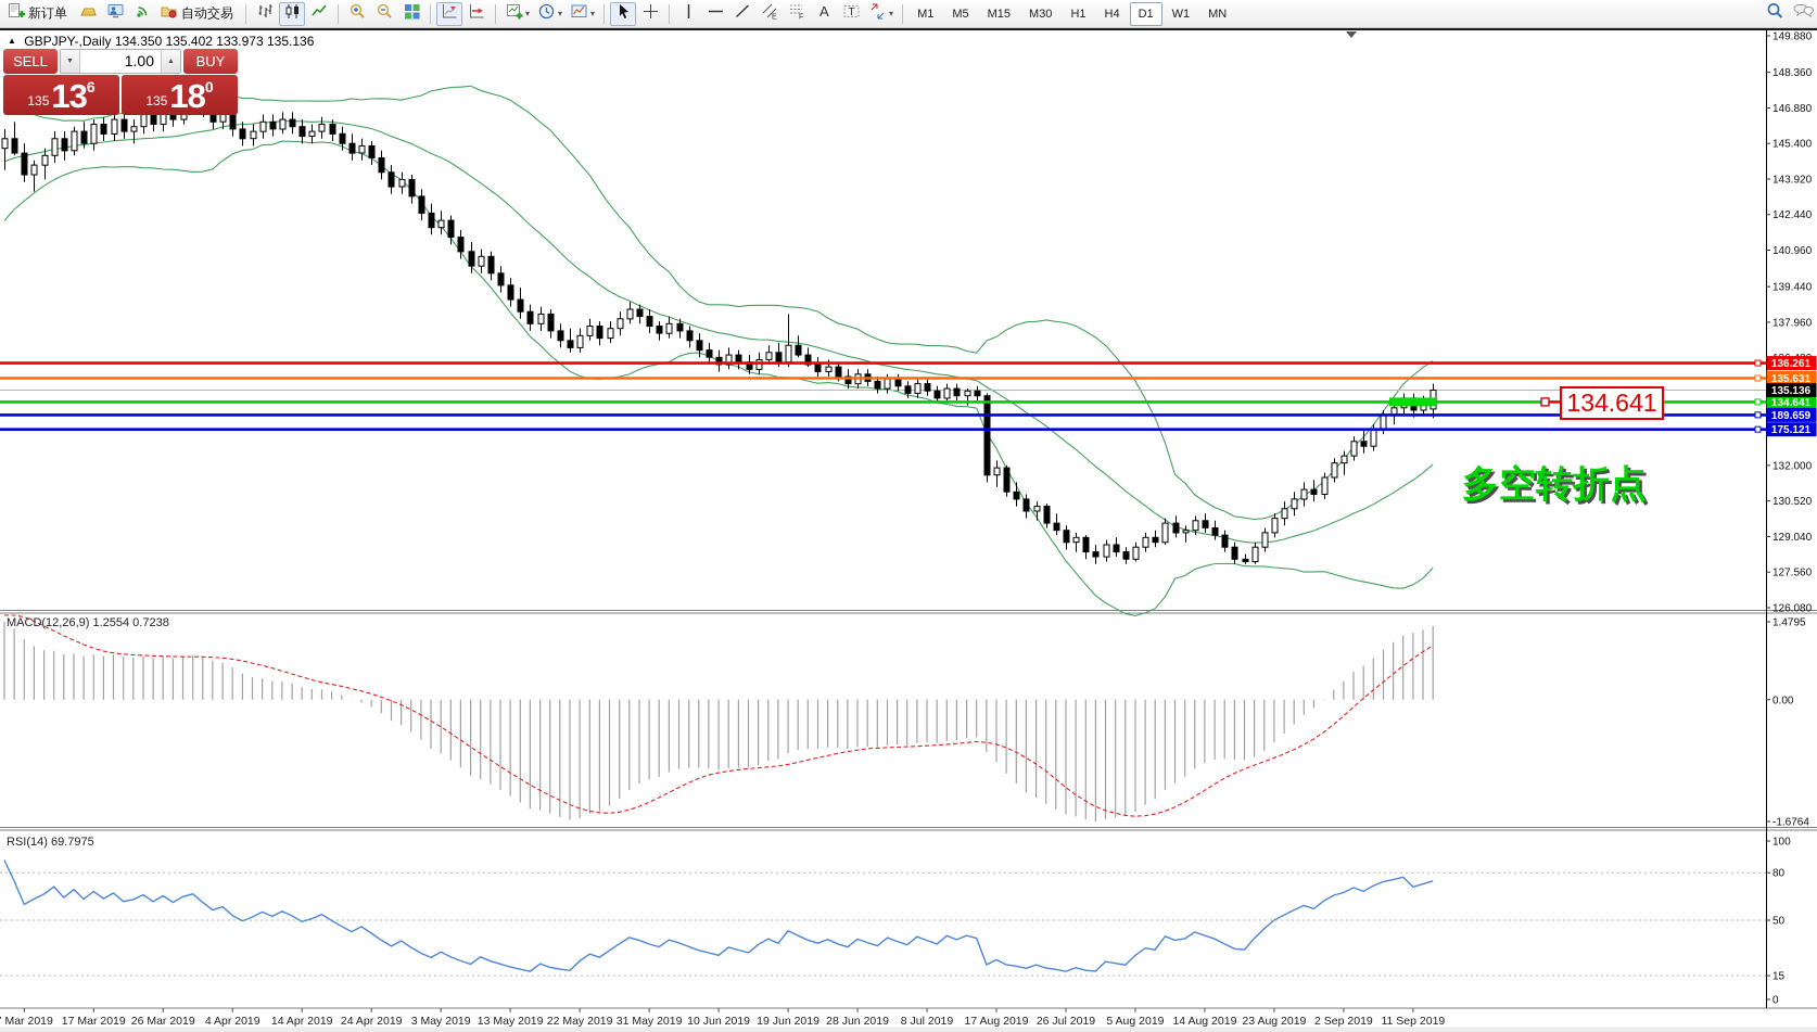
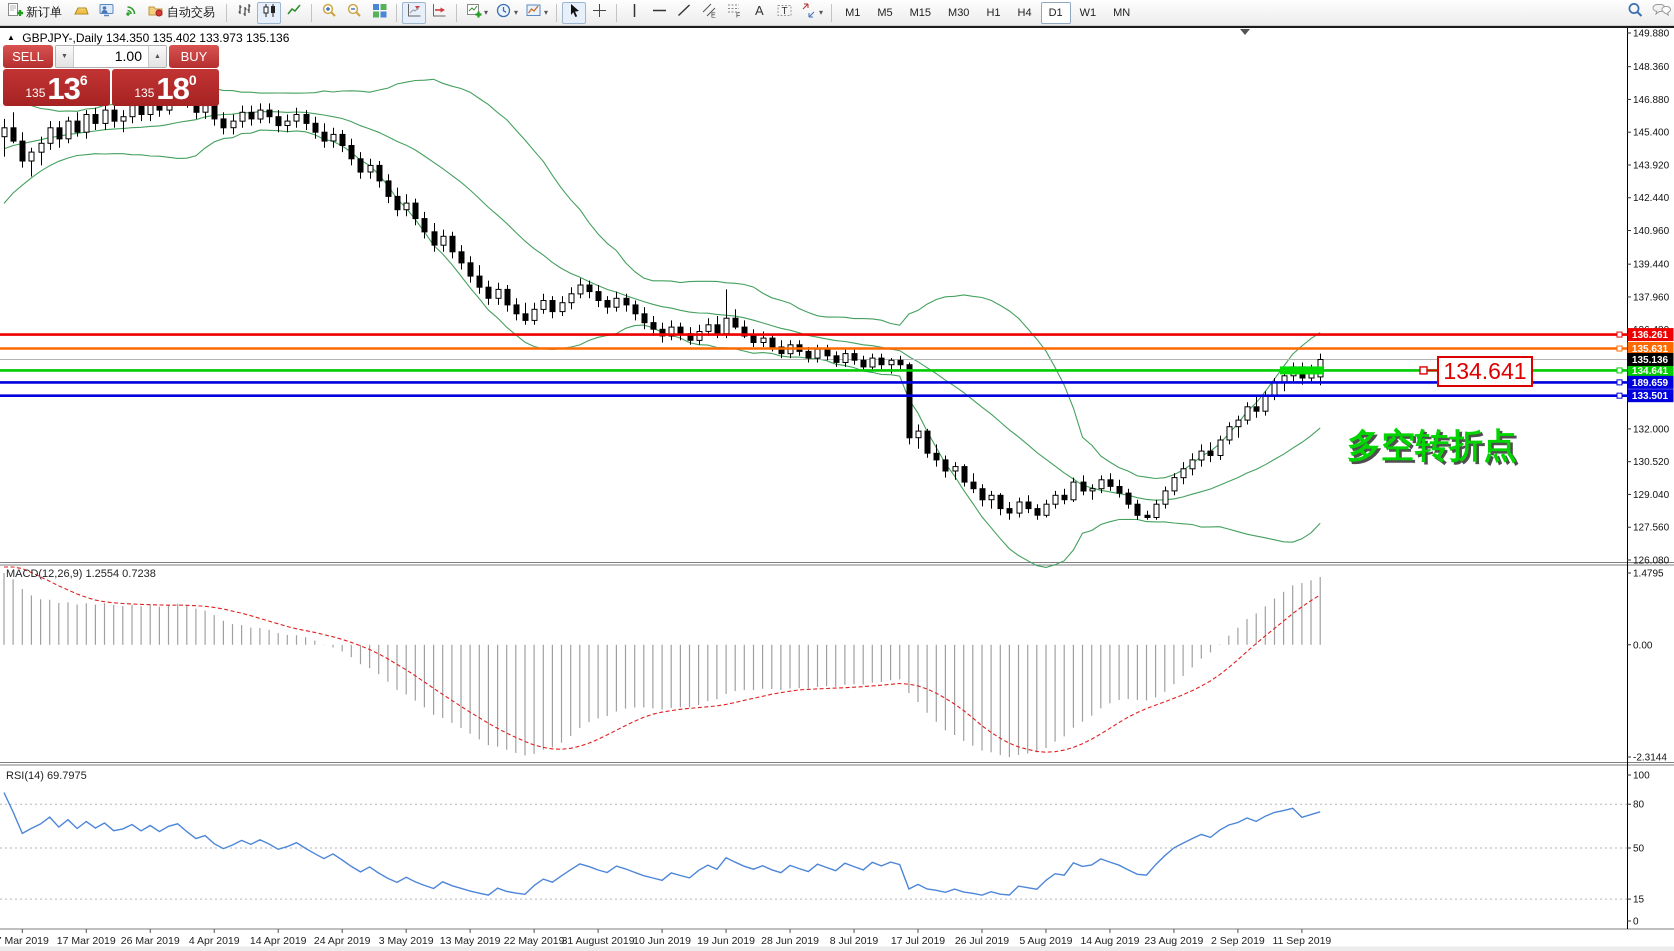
  新订单
  自动交易
  ▾
  ▾
  ▾
  A
  T
  ▾
  M1
  M5
  M15
  M30
  H1
  H4
  D1
  W1
  MN
  149.880
  148.360
  146.880
  145.400
  143.920
  142.440
  140.960
  139.440
  137.960
  132.000
  130.520
  129.040
  127.560
  126.080
  136.261
  135.631
  134.641
  189.659
- 175.121
+ 133.501
  135.136
  1.4795
  0.00
- -1.6764
+ -2.3144
  100
  80
  50
  15
  0
  Mar 2019
  17 Mar 2019
  26 Mar 2019
  4 Apr 2019
  14 Apr 2019
  24 Apr 2019
  3 May 2019
  13 May 2019
  22 May 2019
- 31 May 2019
+ 31 August 2019
  10 Jun 2019
  19 Jun 2019
  28 Jun 2019
  8 Jul 2019
- 17 Aug 2019
+ 17 Jul 2019
  26 Jul 2019
  5 Aug 2019
  14 Aug 2019
  23 Aug 2019
  2 Sep 2019
  11 Sep 2019
  ▲ GBPJPY-,Daily 134.350 135.402 133.973 135.136
  SELL
  1.00
  BUY
  135
  13
  6
  135
  18
  0
  MACD(12,26,9) 1.2554 0.7238
  RSI(14) 69.7975
  134.641
  多空转折点
